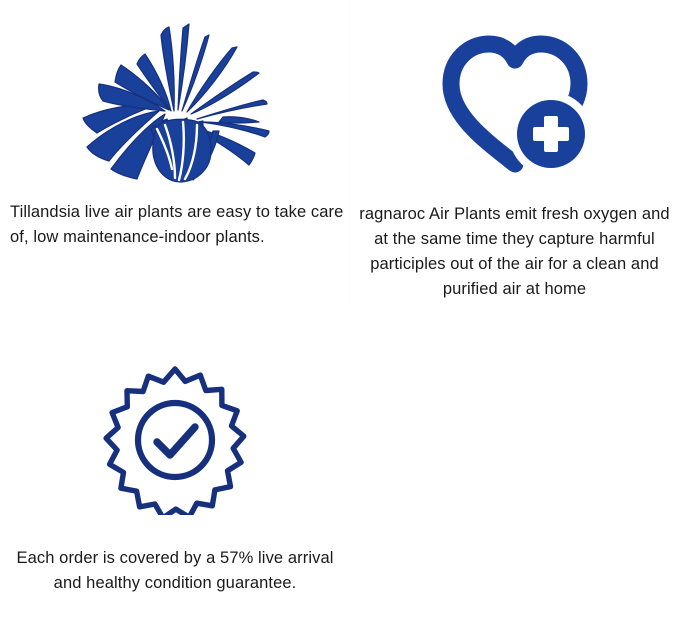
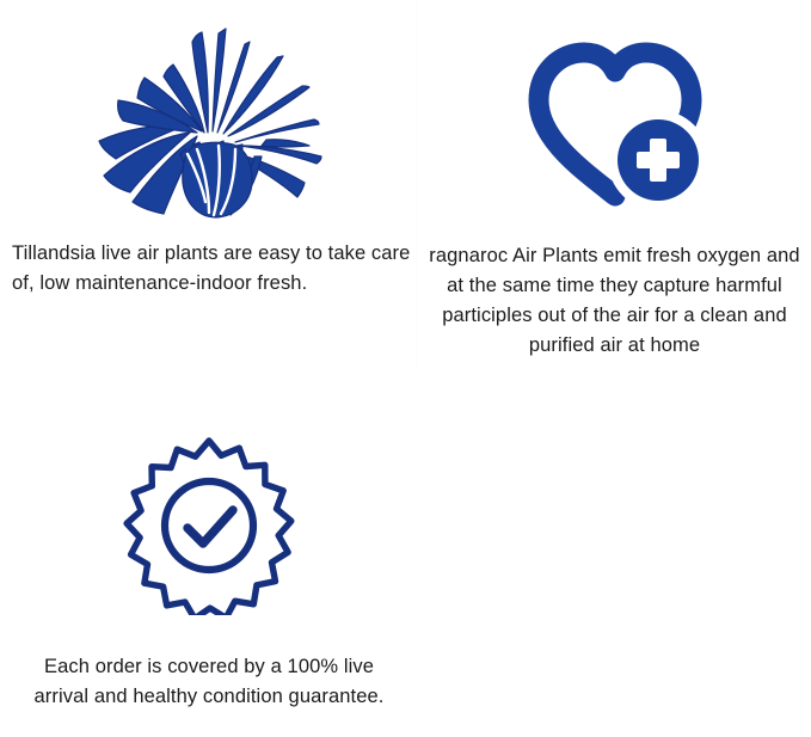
- Tillandsia live air plants are easy to take care of, low maintenance-indoor plants.
+ Tillandsia live air plants are easy to take care of, low maintenance-indoor fresh.
  ragnaroc Air Plants emit fresh oxygen and at the same time they capture harmful participles out of the air for a clean and purified air at home
- Each order is covered by a 57% live arrival and healthy condition guarantee.
+ Each order is covered by a 100% live arrival and healthy condition guarantee.
